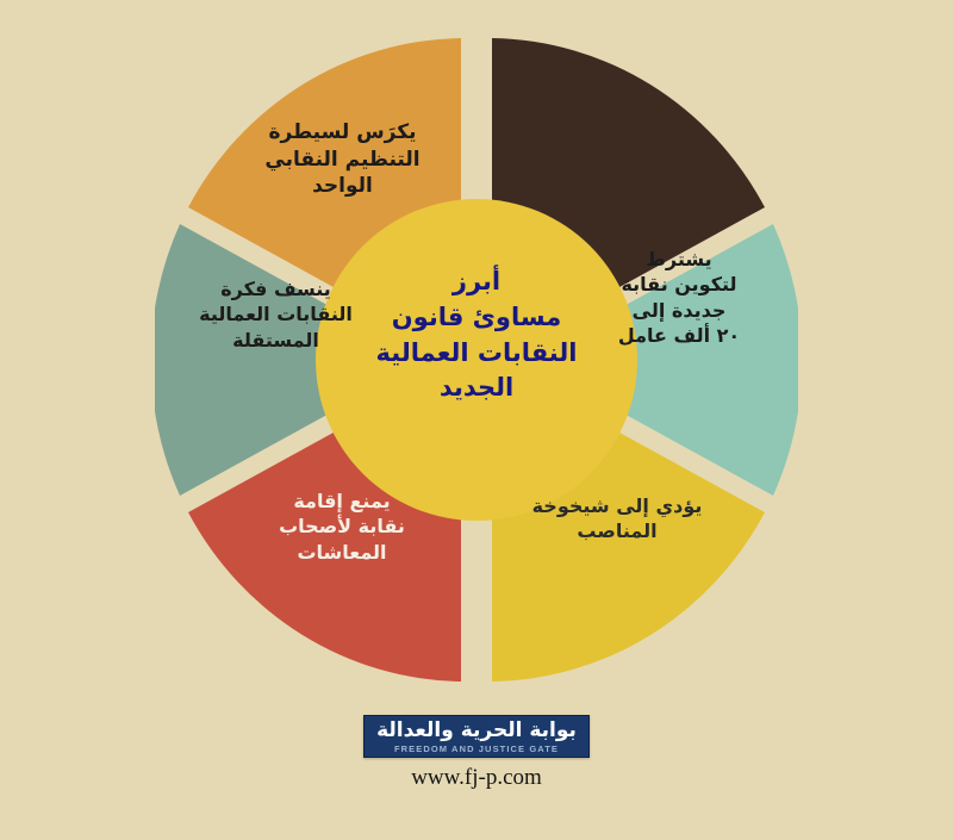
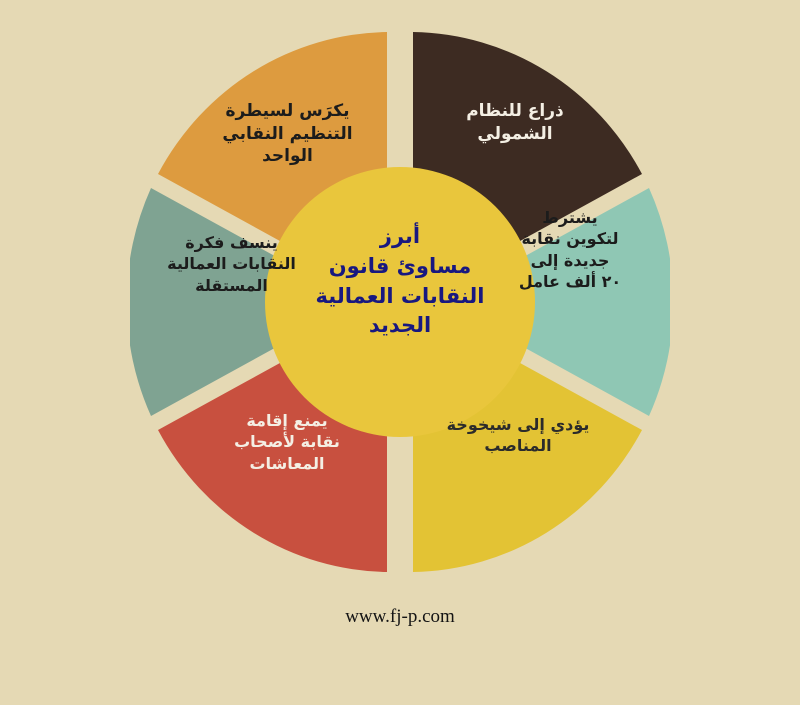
  أبرز
  مساوئ قانون
  النقابات العمالية
  الجديد
+ ذراع للنظام
+ الشمولي
  يشترط
  لتكوين نقابة
  جديدة إلى
  ٢٠ ألف عامل
  يؤدي إلى شيخوخة
  المناصب
  يمنع إقامة
  نقابة لأصحاب
  المعاشات
  ينسف فكرة
  النقابات العمالية
  المستقلة
  يكرَس لسيطرة
  التنظيم النقابي
  الواحد
- بوابة الحرية والعدالة
- FREEDOM AND JUSTICE GATE
  www.fj-p.com
